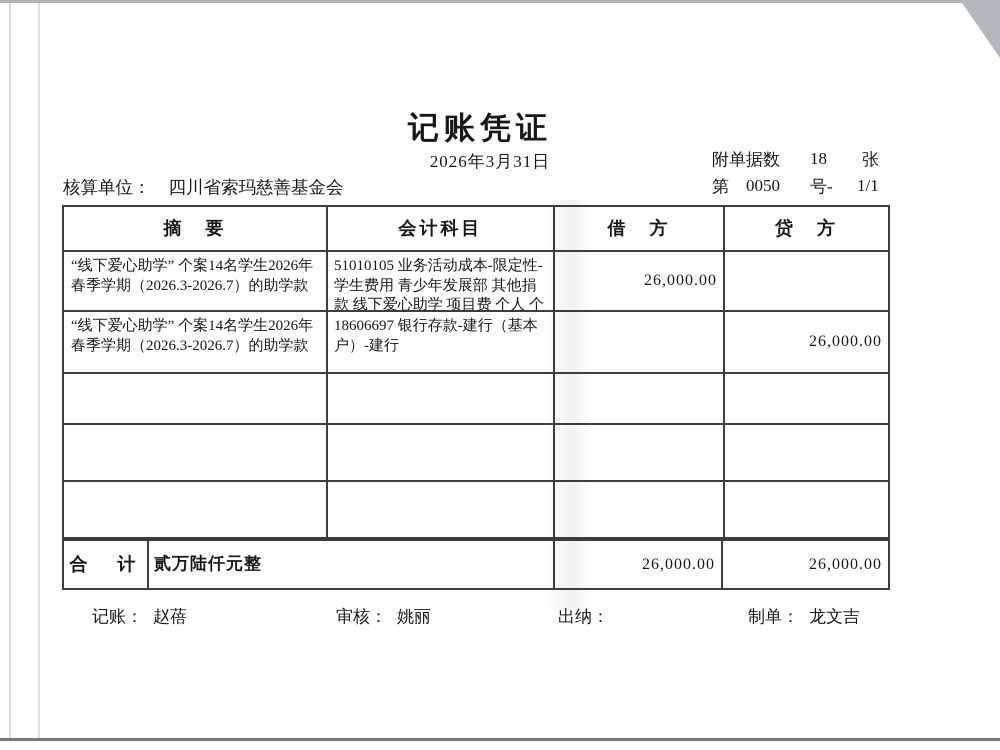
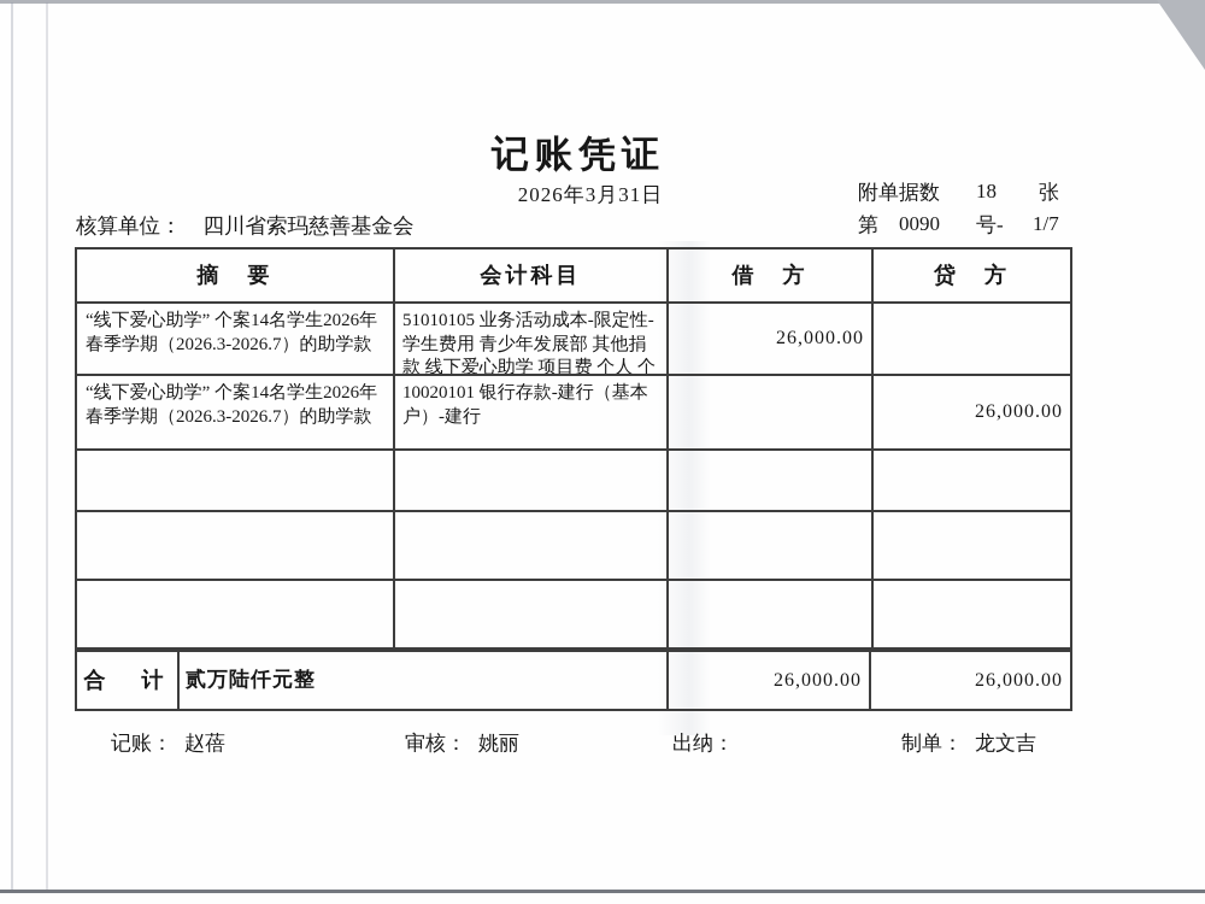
  记账凭证
  2026年3月31日
  附单据数
  18
  张
  第
- 0050
+ 0090
  号-
- 1/1
+ 1/7
  核算单位：
  四川省索玛慈善基金会
  摘 要
  会计科目
  借 方
  贷 方
  “线下爱心助学” 个案14名学生2026年春季学期（2026.3-2026.7）的助学款
  51010105 业务活动成本-限定性-学生费用 青少年发展部 其他捐款 线下爱心助学 项目费 个人 个
  26,000.00
  “线下爱心助学” 个案14名学生2026年春季学期（2026.3-2026.7）的助学款
- 18606697 银行存款-建行（基本户）-建行
+ 10020101 银行存款-建行（基本户）-建行
  26,000.00
  合 计
  贰万陆仟元整
  26,000.00
  26,000.00
  记账：
  赵蓓
  审核：
  姚丽
  出纳：
  制单：
  龙文吉
